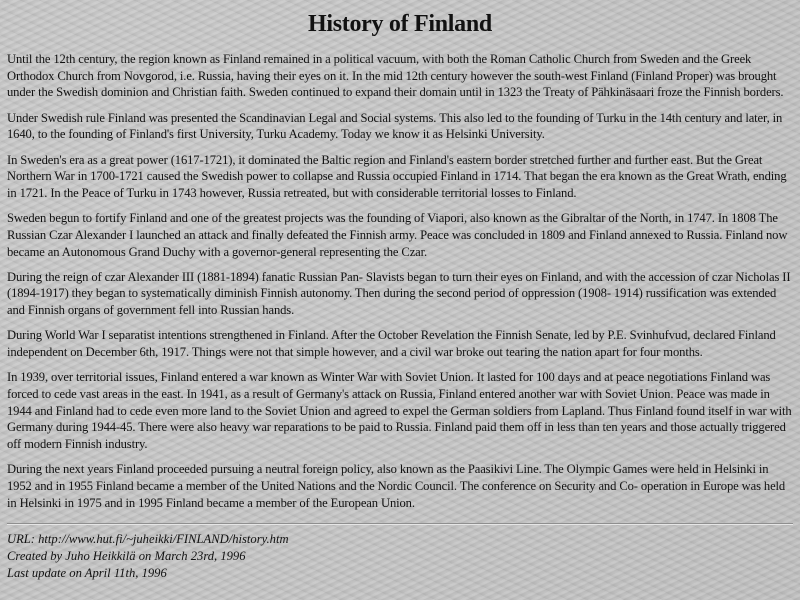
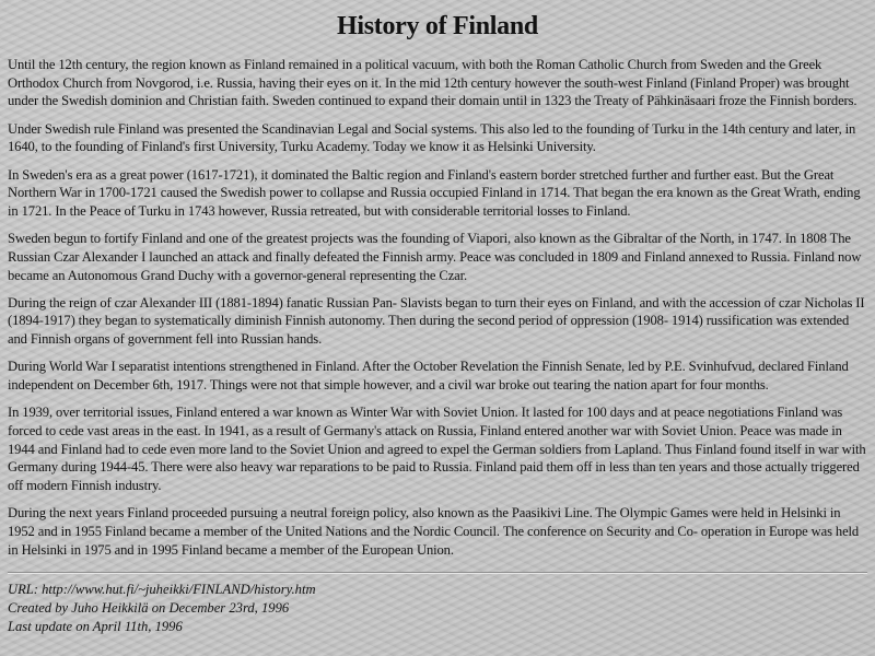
  History of Finland
  Until the 12th century, the region known as Finland remained in a political vacuum, with both the Roman Catholic Church from Sweden and the Greek Orthodox Church from Novgorod, i.e. Russia, having their eyes on it. In the mid 12th century however the south-west Finland (Finland Proper) was brought under the Swedish dominion and Christian faith. Sweden continued to expand their domain until in 1323 the Treaty of Pähkinäsaari froze the Finnish borders.
  Under Swedish rule Finland was presented the Scandinavian Legal and Social systems. This also led to the founding of Turku in the 14th century and later, in 1640, to the founding of Finland's first University, Turku Academy. Today we know it as Helsinki University.
  In Sweden's era as a great power (1617-1721), it dominated the Baltic region and Finland's eastern border stretched further and further east. But the Great Northern War in 1700-1721 caused the Swedish power to collapse and Russia occupied Finland in 1714. That began the era known as the Great Wrath, ending in 1721. In the Peace of Turku in 1743 however, Russia retreated, but with considerable territorial losses to Finland.
  Sweden begun to fortify Finland and one of the greatest projects was the founding of Viapori, also known as the Gibraltar of the North, in 1747. In 1808 The Russian Czar Alexander I launched an attack and finally defeated the Finnish army. Peace was concluded in 1809 and Finland annexed to Russia. Finland now became an Autonomous Grand Duchy with a governor-general representing the Czar.
  During the reign of czar Alexander III (1881-1894) fanatic Russian Pan- Slavists began to turn their eyes on Finland, and with the accession of czar Nicholas II (1894-1917) they began to systematically diminish Finnish autonomy. Then during the second period of oppression (1908- 1914) russification was extended and Finnish organs of government fell into Russian hands.
  During World War I separatist intentions strengthened in Finland. After the October Revelation the Finnish Senate, led by P.E. Svinhufvud, declared Finland independent on December 6th, 1917. Things were not that simple however, and a civil war broke out tearing the nation apart for four months.
  In 1939, over territorial issues, Finland entered a war known as Winter War with Soviet Union. It lasted for 100 days and at peace negotiations Finland was forced to cede vast areas in the east. In 1941, as a result of Germany's attack on Russia, Finland entered another war with Soviet Union. Peace was made in 1944 and Finland had to cede even more land to the Soviet Union and agreed to expel the German soldiers from Lapland. Thus Finland found itself in war with Germany during 1944-45. There were also heavy war reparations to be paid to Russia. Finland paid them off in less than ten years and those actually triggered off modern Finnish industry.
  During the next years Finland proceeded pursuing a neutral foreign policy, also known as the Paasikivi Line. The Olympic Games were held in Helsinki in 1952 and in 1955 Finland became a member of the United Nations and the Nordic Council. The conference on Security and Co- operation in Europe was held in Helsinki in 1975 and in 1995 Finland became a member of the European Union.
  URL: http://www.hut.fi/~juheikki/FINLAND/history.htm
- Created by Juho Heikkilä on March 23rd, 1996
+ Created by Juho Heikkilä on December 23rd, 1996
  Last update on April 11th, 1996
